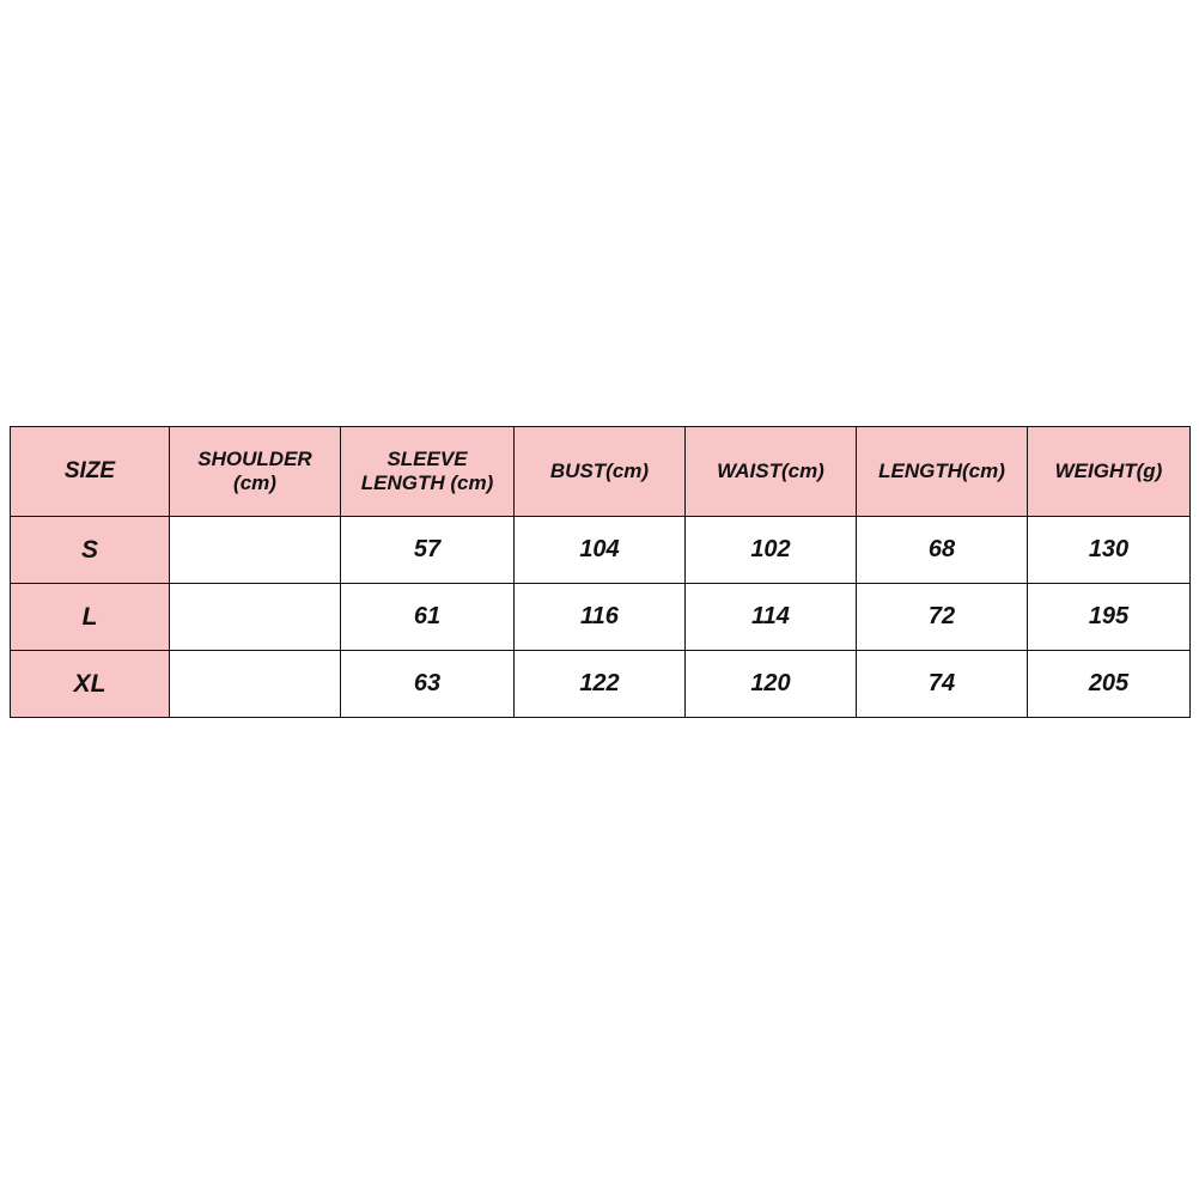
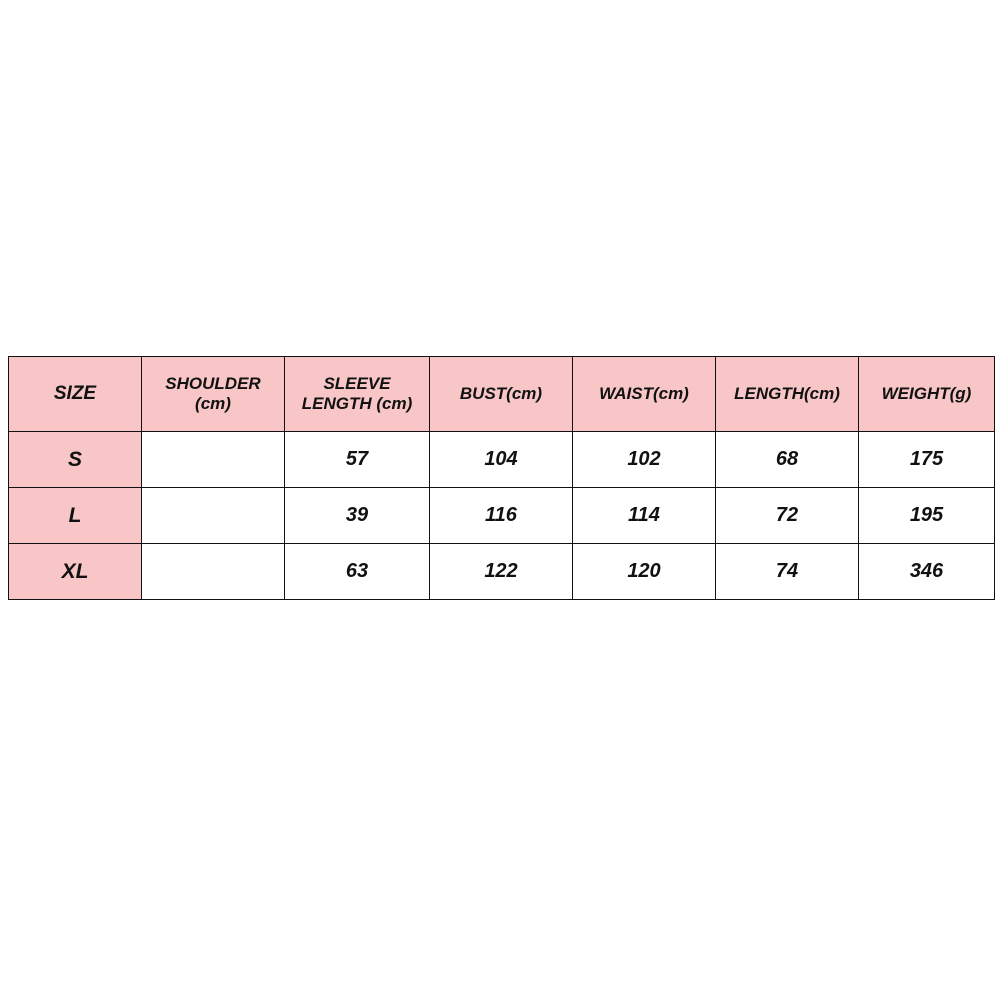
  SIZE	SHOULDER (cm)	SLEEVE LENGTH (cm)	BUST(cm)	WAIST(cm)	LENGTH(cm)	WEIGHT(g)
- S		57	104	102	68	130
+ S		57	104	102	68	175
- L		61	116	114	72	195
+ L		39	116	114	72	195
- XL		63	122	120	74	205
+ XL		63	122	120	74	346
